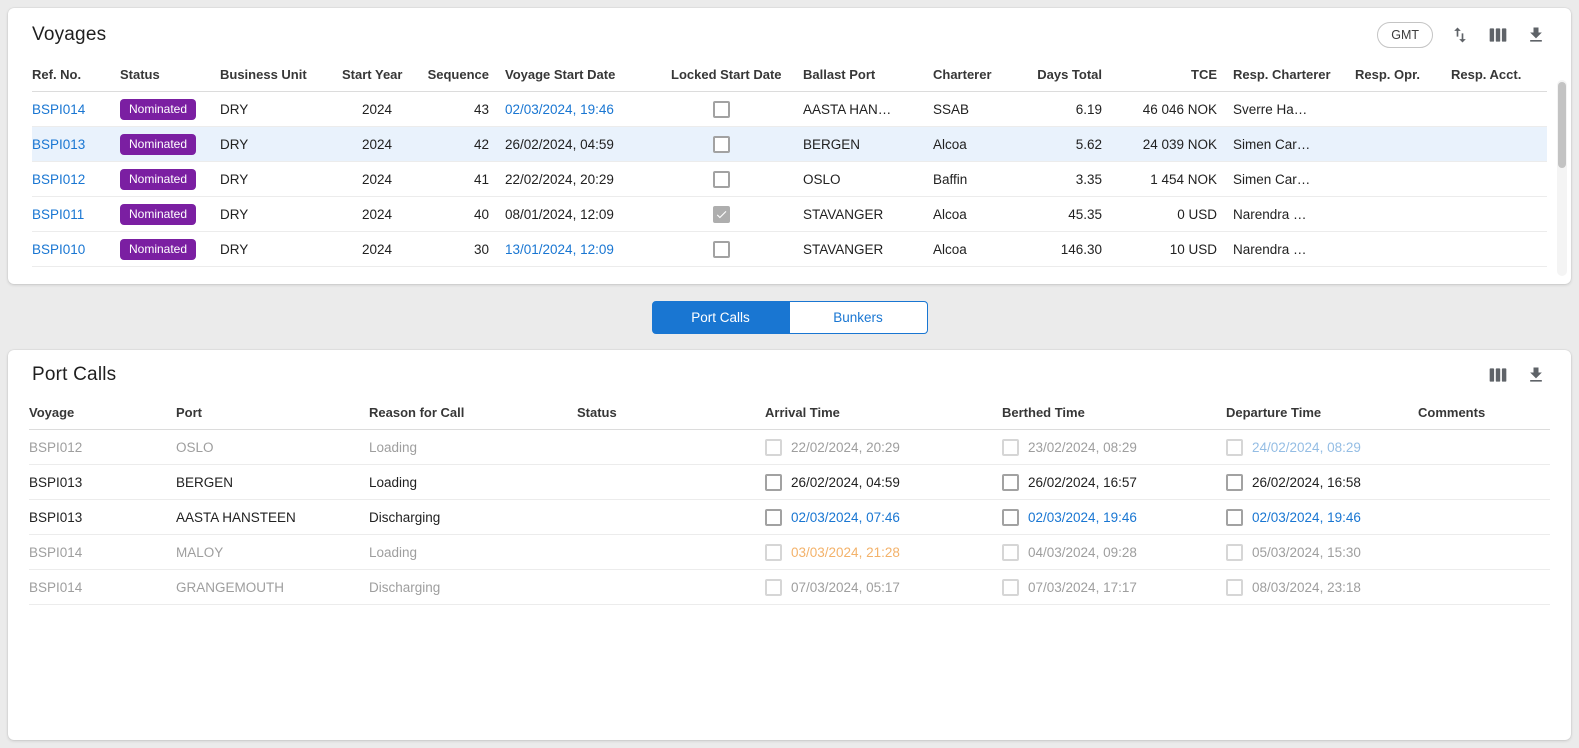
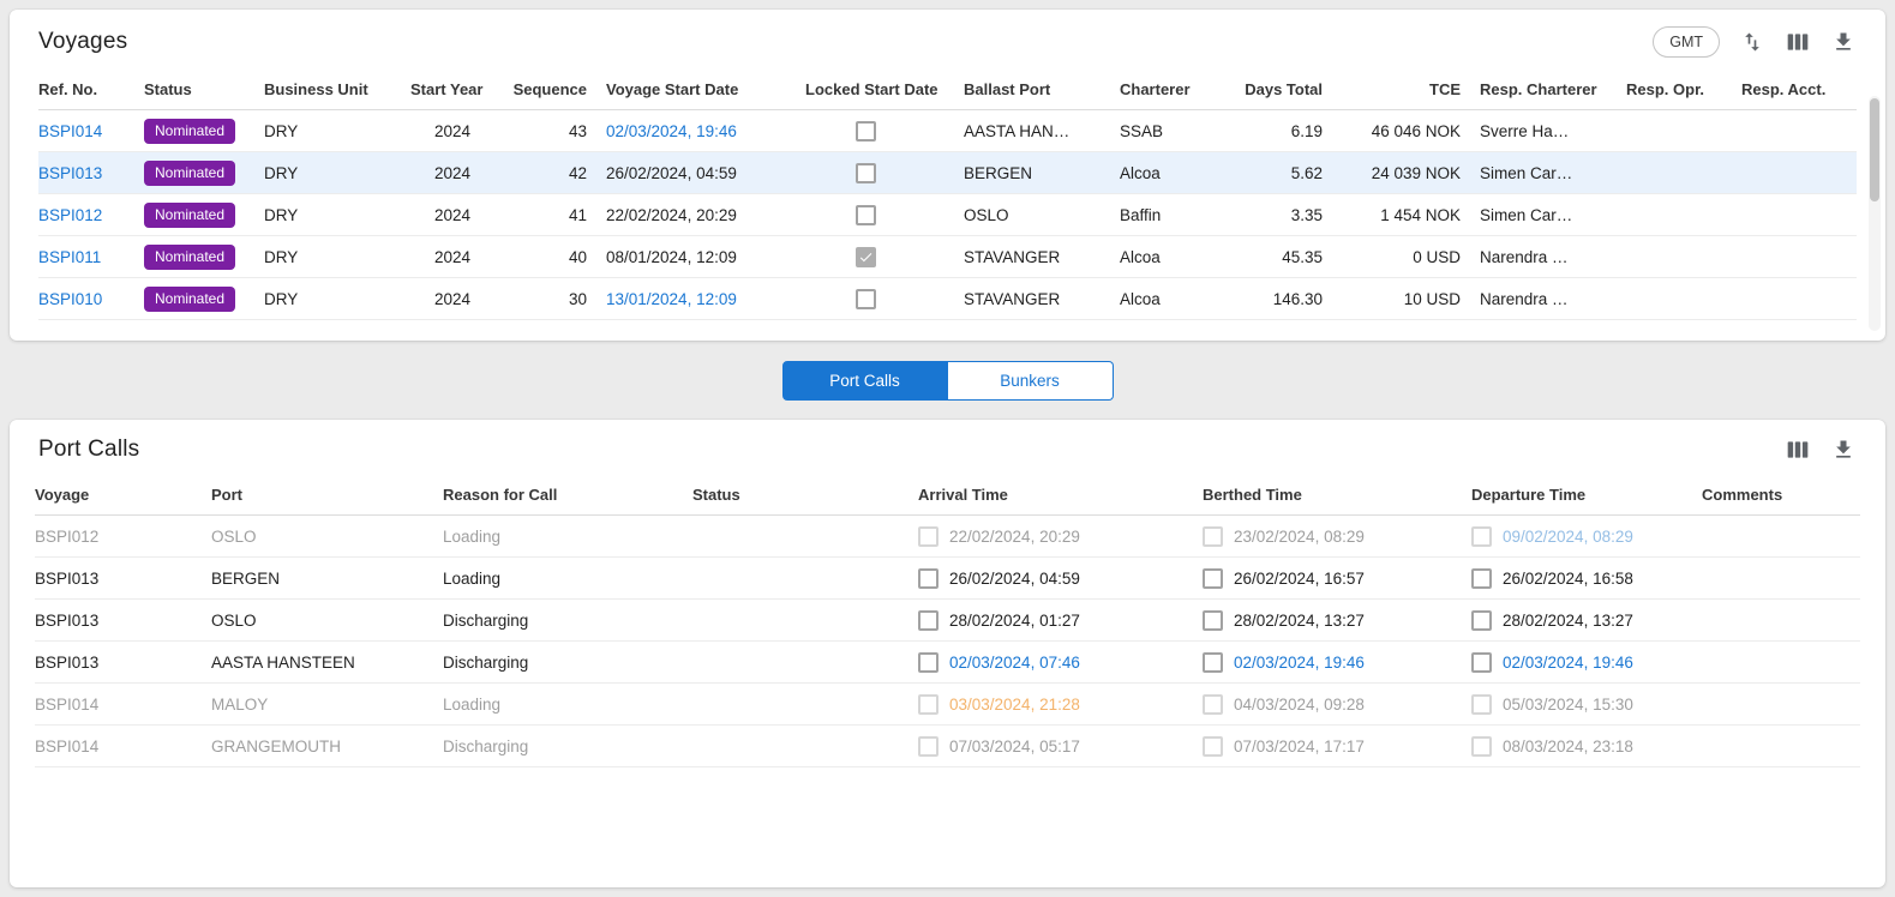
  Voyages
  GMT
  Ref. No.	Status	Business Unit	Start Year	Sequence	Voyage Start Date	Locked Start Date	Ballast Port	Charterer	Days Total	TCE	Resp. Charterer	Resp. Opr.	Resp. Acct.
  BSPI014	Nominated	DRY	2024	43	02/03/2024, 19:46		AASTA HAN…	SSAB	6.19	46 046 NOK	Sverre Ha…
  BSPI013	Nominated	DRY	2024	42	26/02/2024, 04:59		BERGEN	Alcoa	5.62	24 039 NOK	Simen Car…
  BSPI012	Nominated	DRY	2024	41	22/02/2024, 20:29		OSLO	Baffin	3.35	1 454 NOK	Simen Car…
  BSPI011	Nominated	DRY	2024	40	08/01/2024, 12:09		STAVANGER	Alcoa	45.35	0 USD	Narendra …
  BSPI010	Nominated	DRY	2024	30	13/01/2024, 12:09		STAVANGER	Alcoa	146.30	10 USD	Narendra …
  Port Calls
  Bunkers
  Port Calls
  Voyage	Port	Reason for Call	Status	Arrival Time	Berthed Time	Departure Time	Comments
- BSPI012	OSLO	Loading		22/02/2024, 20:29	23/02/2024, 08:29	24/02/2024, 08:29
+ BSPI012	OSLO	Loading		22/02/2024, 20:29	23/02/2024, 08:29	09/02/2024, 08:29
  BSPI013	BERGEN	Loading		26/02/2024, 04:59	26/02/2024, 16:57	26/02/2024, 16:58
+ BSPI013	OSLO	Discharging		28/02/2024, 01:27	28/02/2024, 13:27	28/02/2024, 13:27
  BSPI013	AASTA HANSTEEN	Discharging		02/03/2024, 07:46	02/03/2024, 19:46	02/03/2024, 19:46
  BSPI014	MALOY	Loading		03/03/2024, 21:28	04/03/2024, 09:28	05/03/2024, 15:30
  BSPI014	GRANGEMOUTH	Discharging		07/03/2024, 05:17	07/03/2024, 17:17	08/03/2024, 23:18
